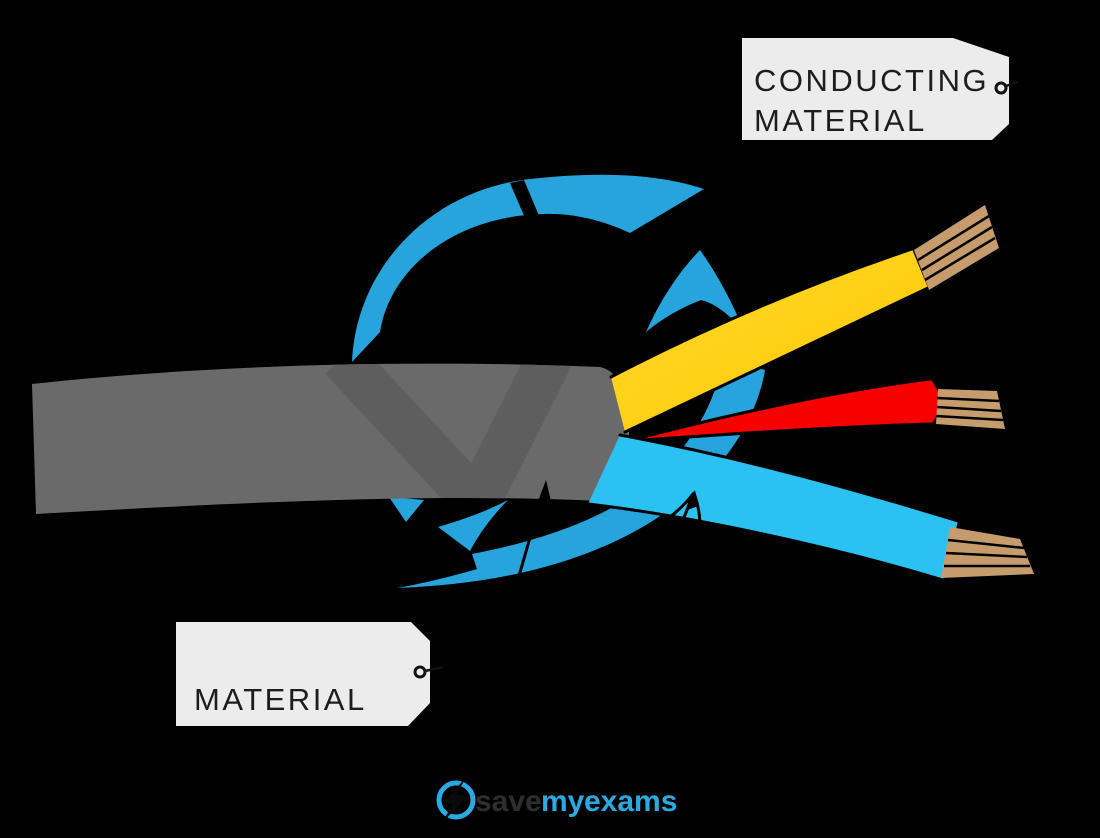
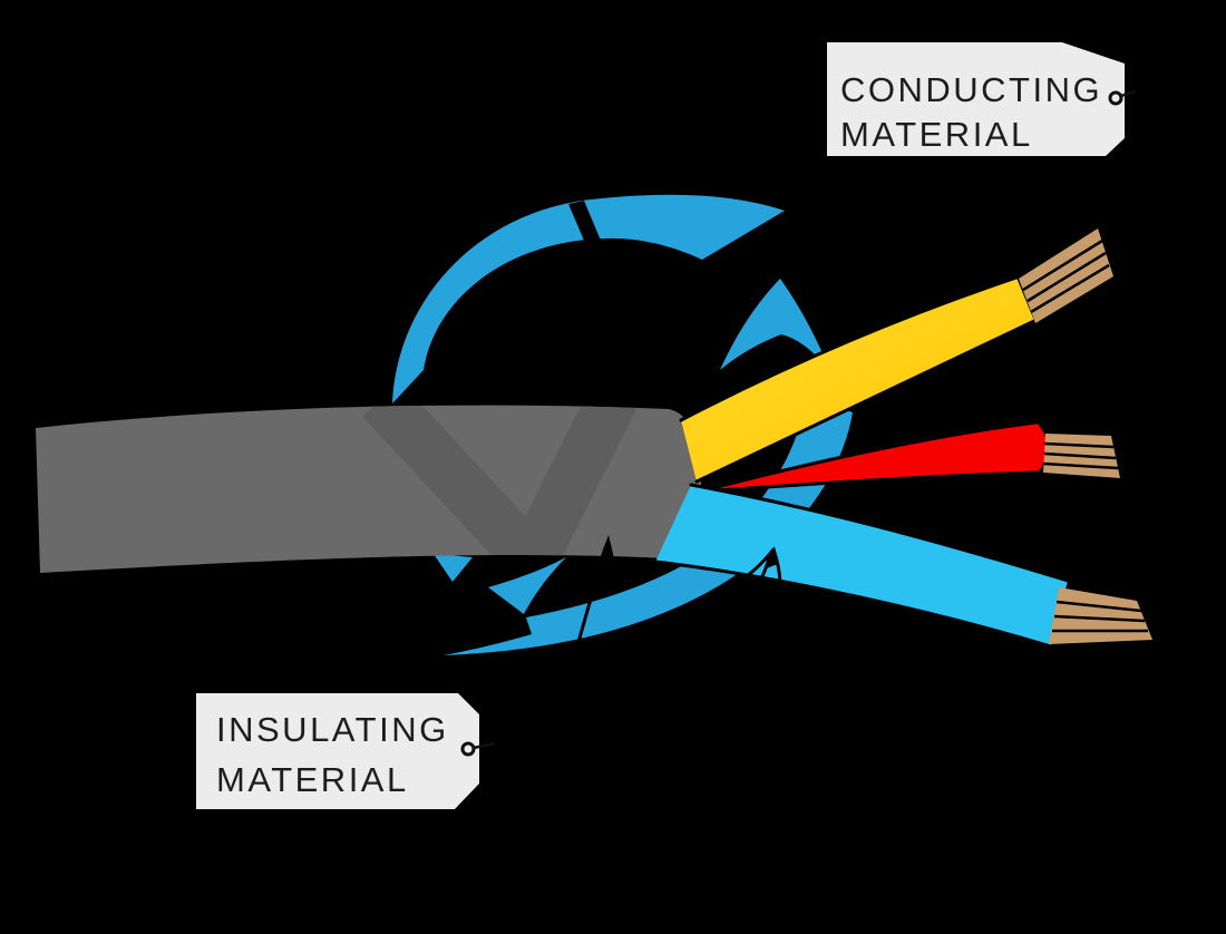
  CONDUCTING
  MATERIAL
+ INSULATING
  MATERIAL
- save
- my
- exams
